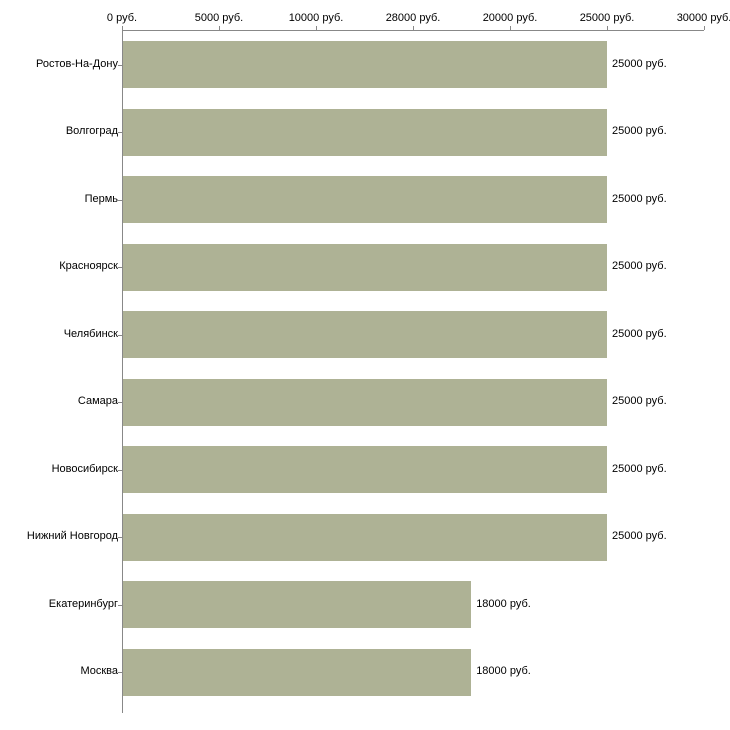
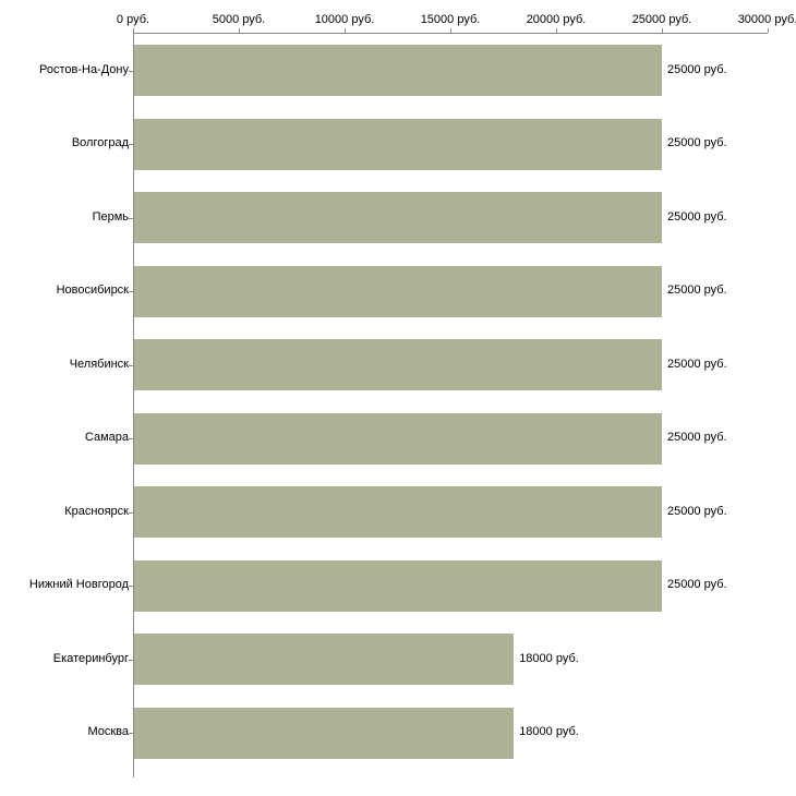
  0 руб.
  5000 руб.
  10000 руб.
- 28000 руб.
+ 15000 руб.
  20000 руб.
  25000 руб.
  30000 руб
  Ростов-На-Дону
  25000 руб.
  Волгоград
  25000 руб.
  Пермь
  25000 руб.
- Красноярск
+ Новосибирск
  25000 руб.
  Челябинск
  25000 руб.
  Самара
  25000 руб.
- Новосибирск
+ Красноярск
  25000 руб.
  Нижний Новгород
  25000 руб.
  Екатеринбург
  18000 руб.
  Москва
  18000 руб.
